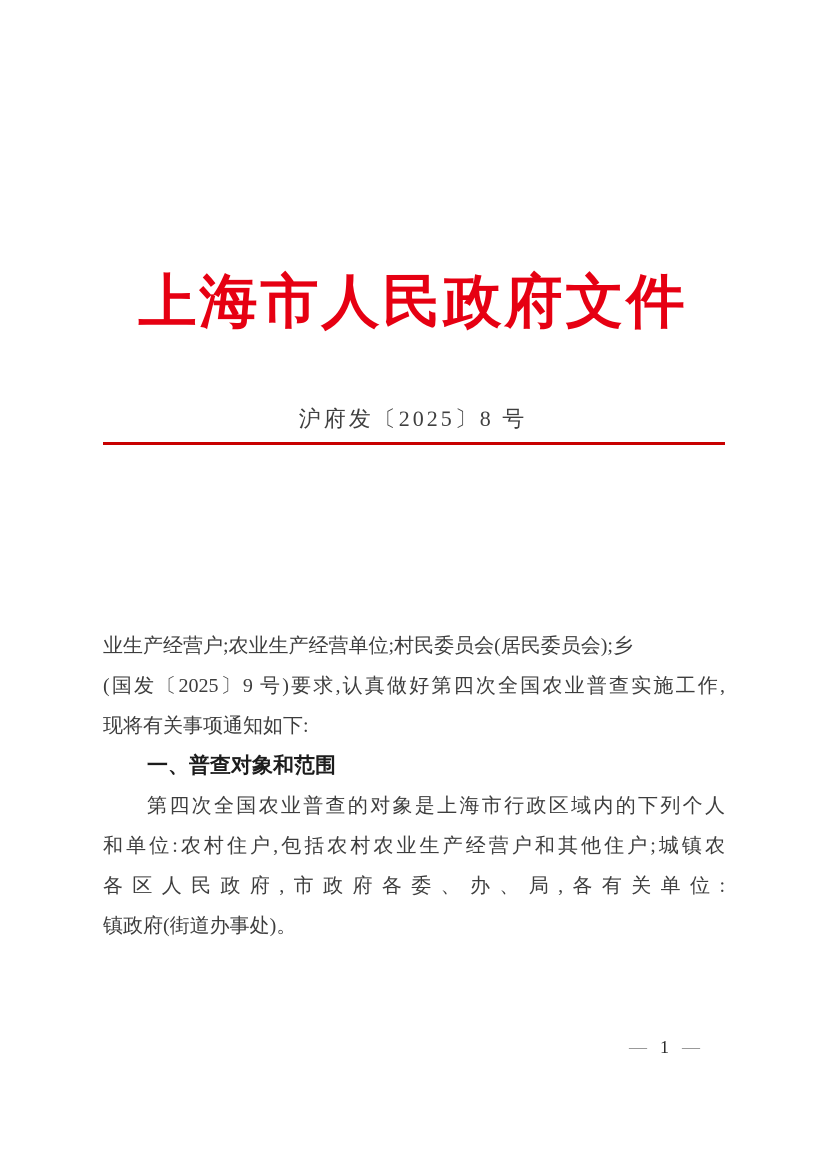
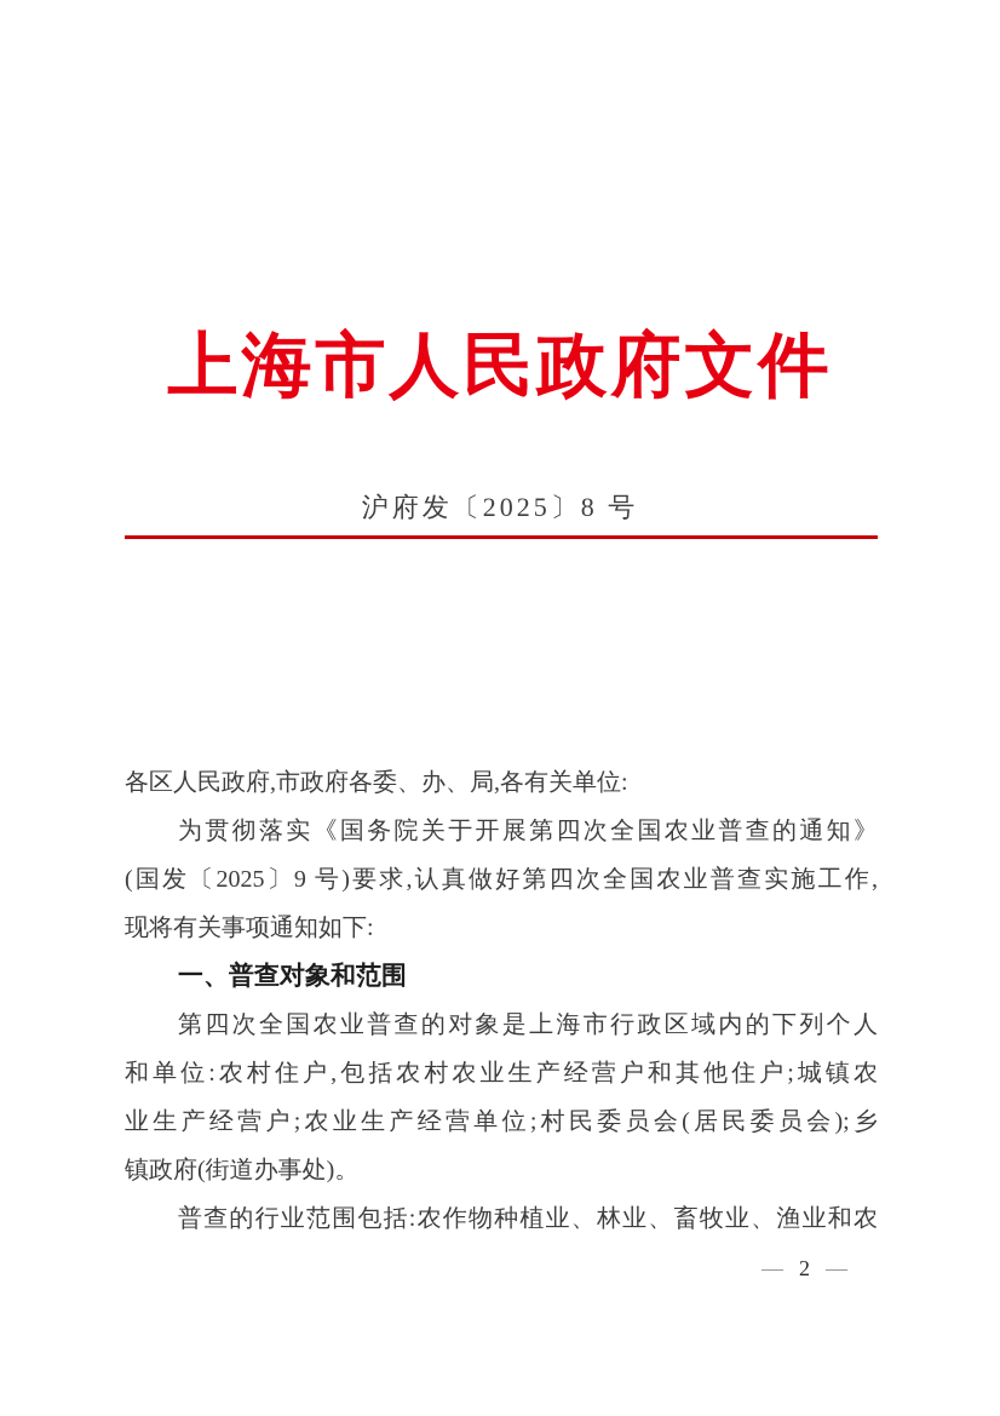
  上海市人民政府文件
  沪府发〔2025〕8 号
- 业生产经营户;农业生产经营单位;村民委员会(居民委员会);乡
+ 各区人民政府,市政府各委、办、局,各有关单位:
+ 为贯彻落实《国务院关于开展第四次全国农业普查的通知》
  (国发〔2025〕9 号)要求,认真做好第四次全国农业普查实施工作,
  现将有关事项通知如下:
  一、普查对象和范围
  第四次全国农业普查的对象是上海市行政区域内的下列个人
  和单位:农村住户,包括农村农业生产经营户和其他住户;城镇农
- 各区人民政府,市政府各委、办、局,各有关单位:
+ 业生产经营户;农业生产经营单位;村民委员会(居民委员会);乡
  镇政府(街道办事处)。
+ 普查的行业范围包括:农作物种植业、林业、畜牧业、渔业和农
  —
- 1
+ 2
  —
